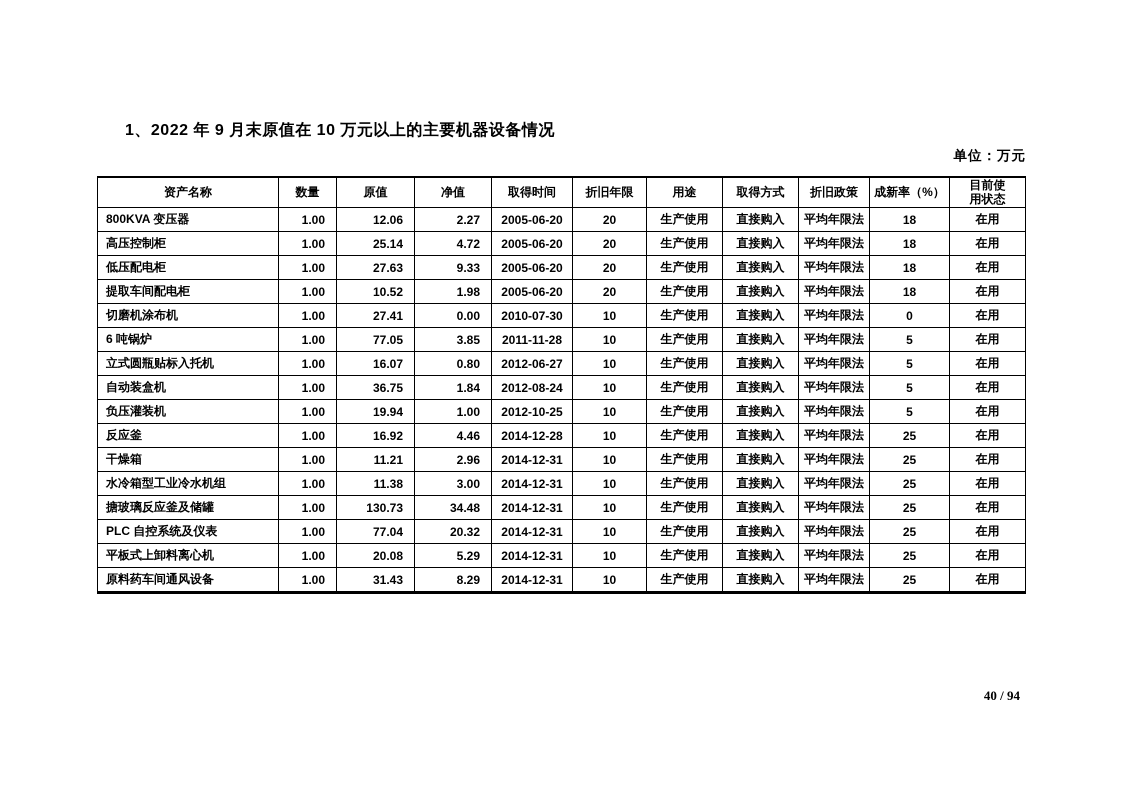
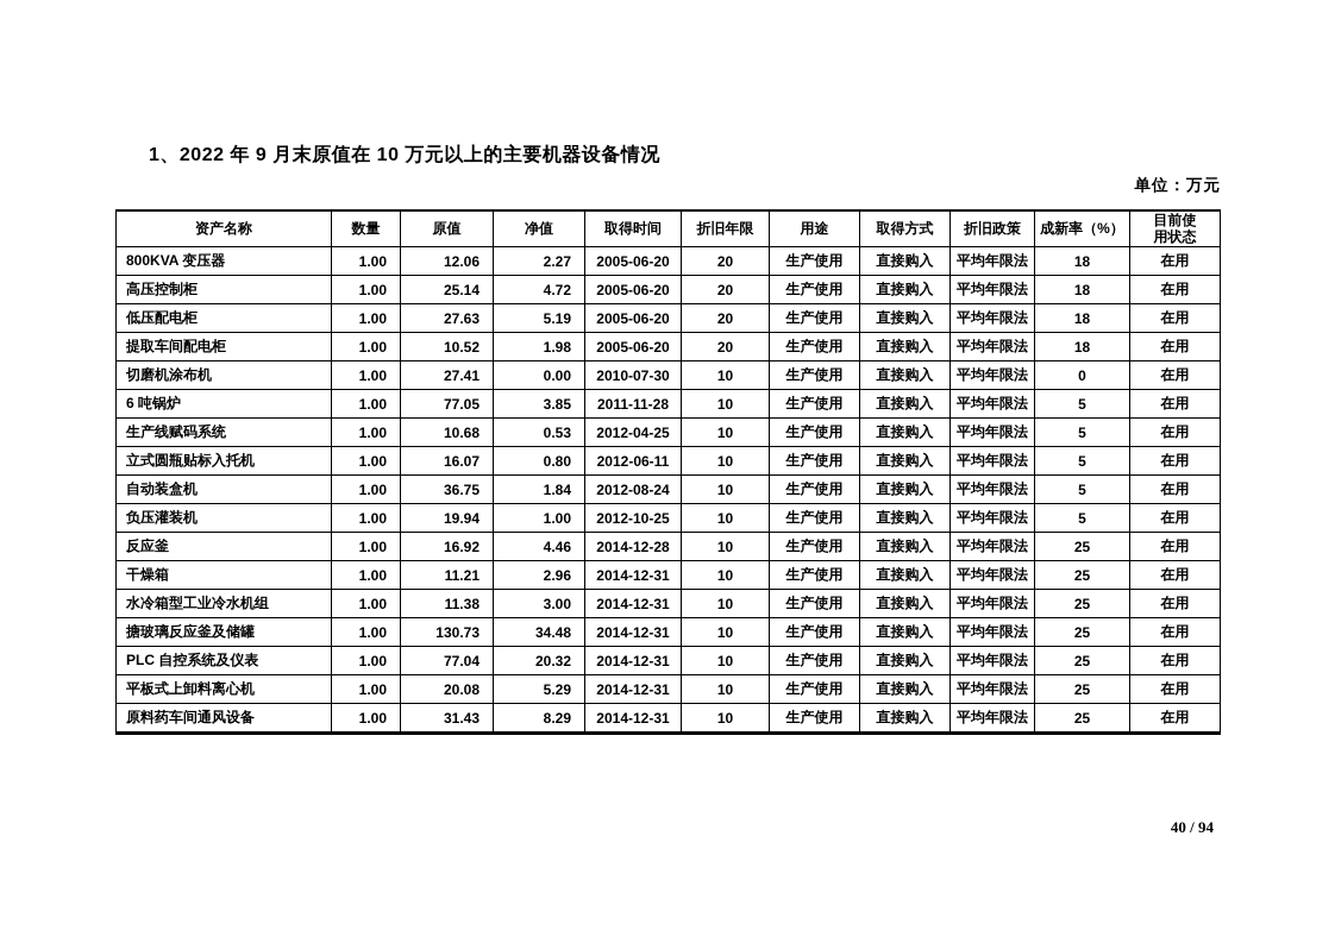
  1、2022 年 9 月末原值在 10 万元以上的主要机器设备情况
  单位：万元
  资产名称	数量	原值	净值	取得时间	折旧年限	用途	取得方式	折旧政策	成新率（%）	目前使 用状态
  800KVA 变压器	1.00	12.06	2.27	2005-06-20	20	生产使用	直接购入	平均年限法	18	在用
  高压控制柜	1.00	25.14	4.72	2005-06-20	20	生产使用	直接购入	平均年限法	18	在用
- 低压配电柜	1.00	27.63	9.33	2005-06-20	20	生产使用	直接购入	平均年限法	18	在用
+ 低压配电柜	1.00	27.63	5.19	2005-06-20	20	生产使用	直接购入	平均年限法	18	在用
  提取车间配电柜	1.00	10.52	1.98	2005-06-20	20	生产使用	直接购入	平均年限法	18	在用
  切磨机涂布机	1.00	27.41	0.00	2010-07-30	10	生产使用	直接购入	平均年限法	0	在用
  6 吨锅炉	1.00	77.05	3.85	2011-11-28	10	生产使用	直接购入	平均年限法	5	在用
+ 生产线赋码系统	1.00	10.68	0.53	2012-04-25	10	生产使用	直接购入	平均年限法	5	在用
- 立式圆瓶贴标入托机	1.00	16.07	0.80	2012-06-27	10	生产使用	直接购入	平均年限法	5	在用
+ 立式圆瓶贴标入托机	1.00	16.07	0.80	2012-06-11	10	生产使用	直接购入	平均年限法	5	在用
  自动装盒机	1.00	36.75	1.84	2012-08-24	10	生产使用	直接购入	平均年限法	5	在用
  负压灌装机	1.00	19.94	1.00	2012-10-25	10	生产使用	直接购入	平均年限法	5	在用
  反应釜	1.00	16.92	4.46	2014-12-28	10	生产使用	直接购入	平均年限法	25	在用
  干燥箱	1.00	11.21	2.96	2014-12-31	10	生产使用	直接购入	平均年限法	25	在用
  水冷箱型工业冷水机组	1.00	11.38	3.00	2014-12-31	10	生产使用	直接购入	平均年限法	25	在用
  搪玻璃反应釜及储罐	1.00	130.73	34.48	2014-12-31	10	生产使用	直接购入	平均年限法	25	在用
  PLC 自控系统及仪表	1.00	77.04	20.32	2014-12-31	10	生产使用	直接购入	平均年限法	25	在用
  平板式上卸料离心机	1.00	20.08	5.29	2014-12-31	10	生产使用	直接购入	平均年限法	25	在用
  原料药车间通风设备	1.00	31.43	8.29	2014-12-31	10	生产使用	直接购入	平均年限法	25	在用
  40 / 94
